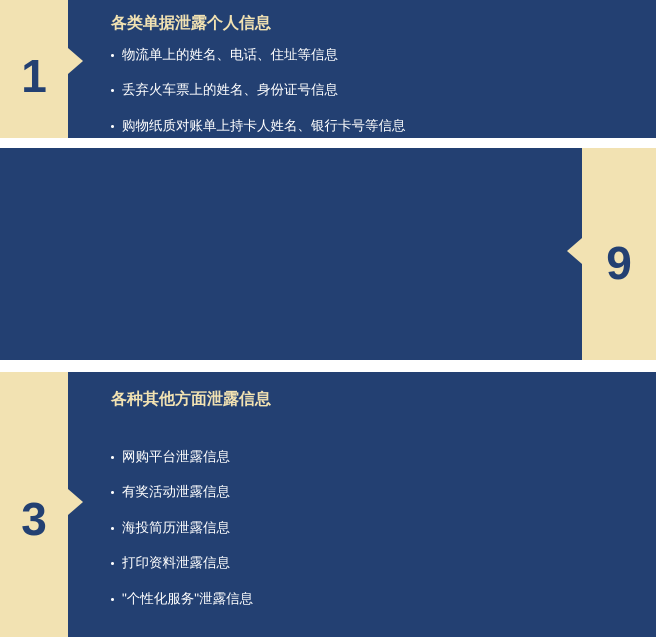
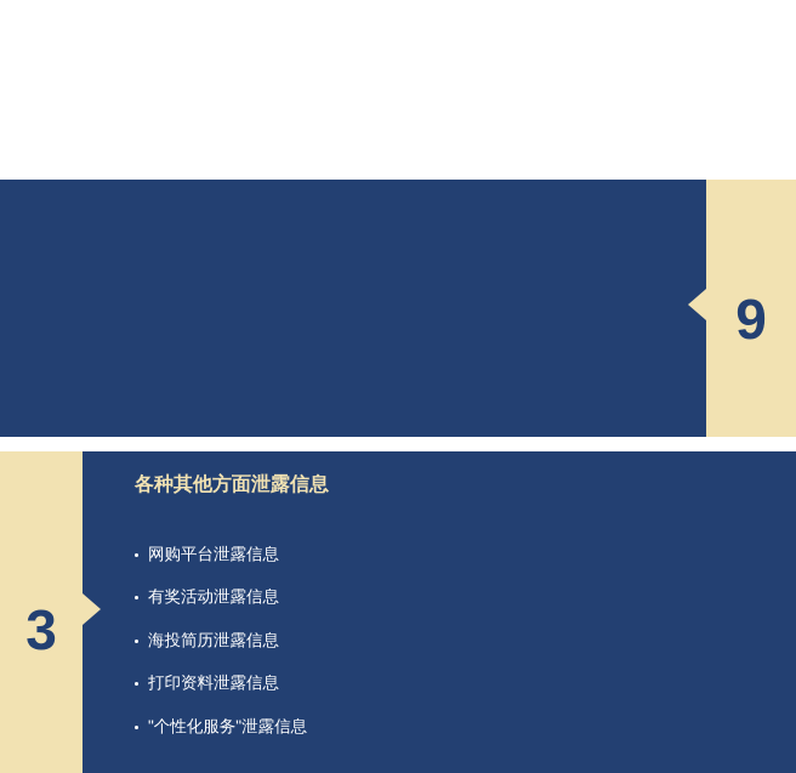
- 1
- 各类单据泄露个人信息
- 物流单上的姓名、电话、住址等信息
- 丢弃火车票上的姓名、身份证号信息
- 购物纸质对账单上持卡人姓名、银行卡号等信息
  9
  3
  各种其他方面泄露信息
  网购平台泄露信息
  有奖活动泄露信息
  海投简历泄露信息
  打印资料泄露信息
  "个性化服务"泄露信息
